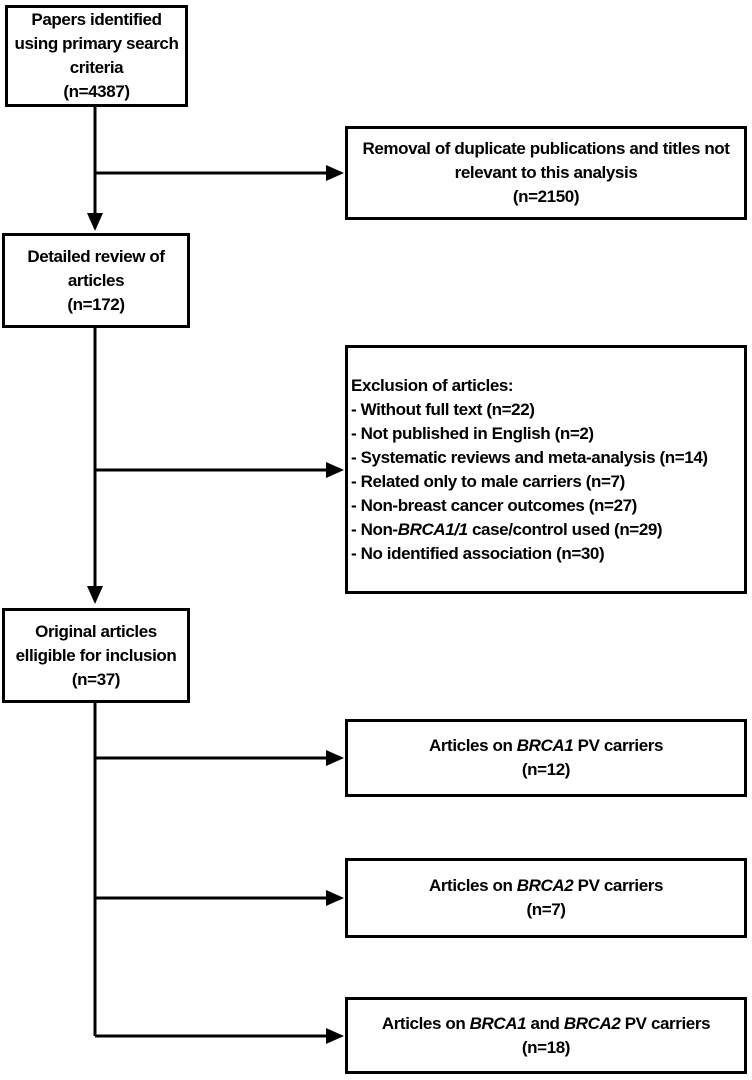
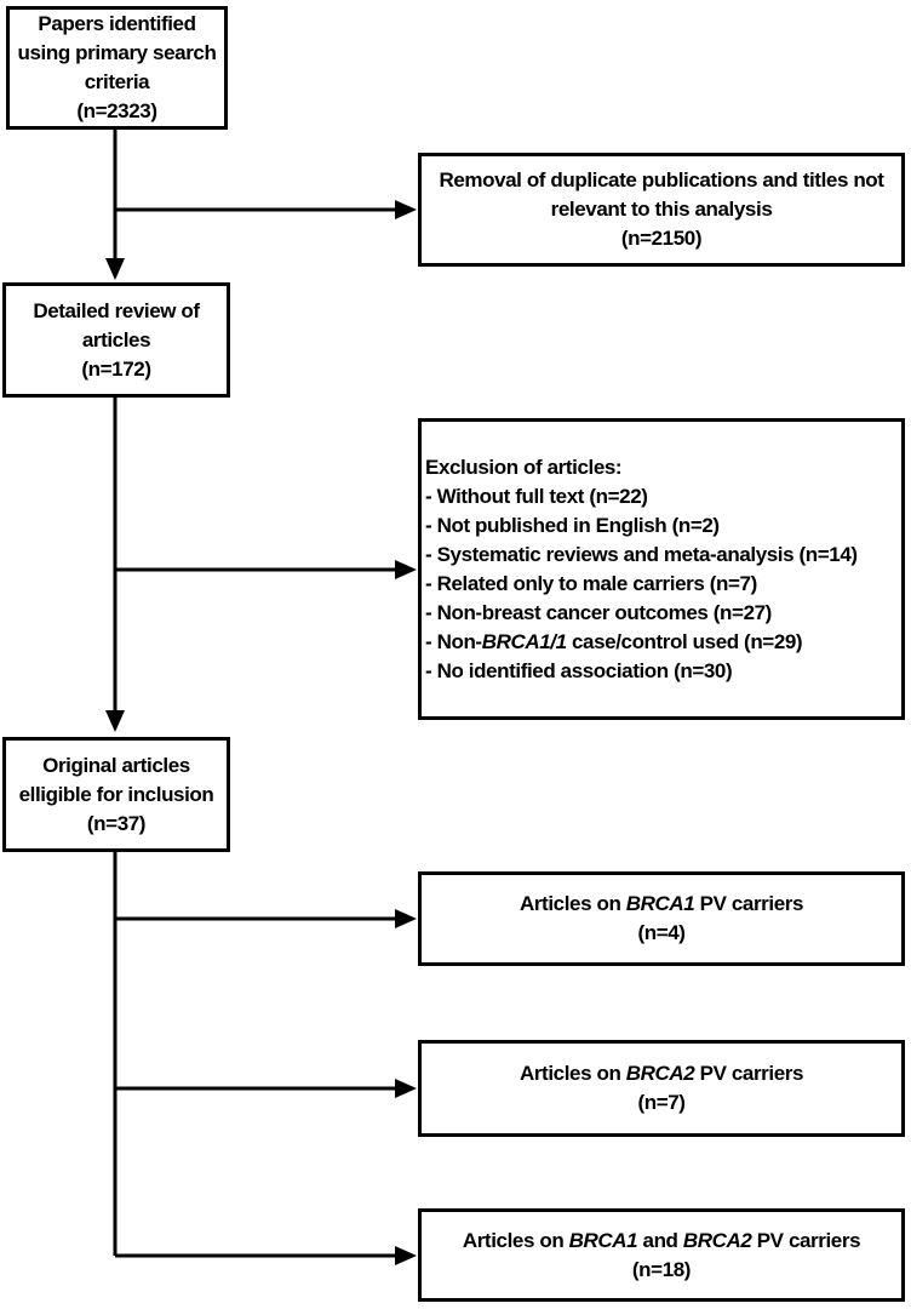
  Papers identified
  using primary search
  criteria
- (n=4387)
+ (n=2323)
  Removal of duplicate publications and titles not
  relevant to this analysis
  (n=2150)
  Detailed review of
  articles
  (n=172)
  Exclusion of articles:
  - Without full text (n=22)
  - Not published in English (n=2)
  - Systematic reviews and meta-analysis (n=14)
  - Related only to male carriers (n=7)
  - Non-breast cancer outcomes (n=27)
  - Non-BRCA1/1 case/control used (n=29)
  - No identified association (n=30)
  Original articles
  elligible for inclusion
  (n=37)
  Articles on BRCA1 PV carriers
- (n=12)
+ (n=4)
  Articles on BRCA2 PV carriers
  (n=7)
  Articles on BRCA1 and BRCA2 PV carriers
  (n=18)
